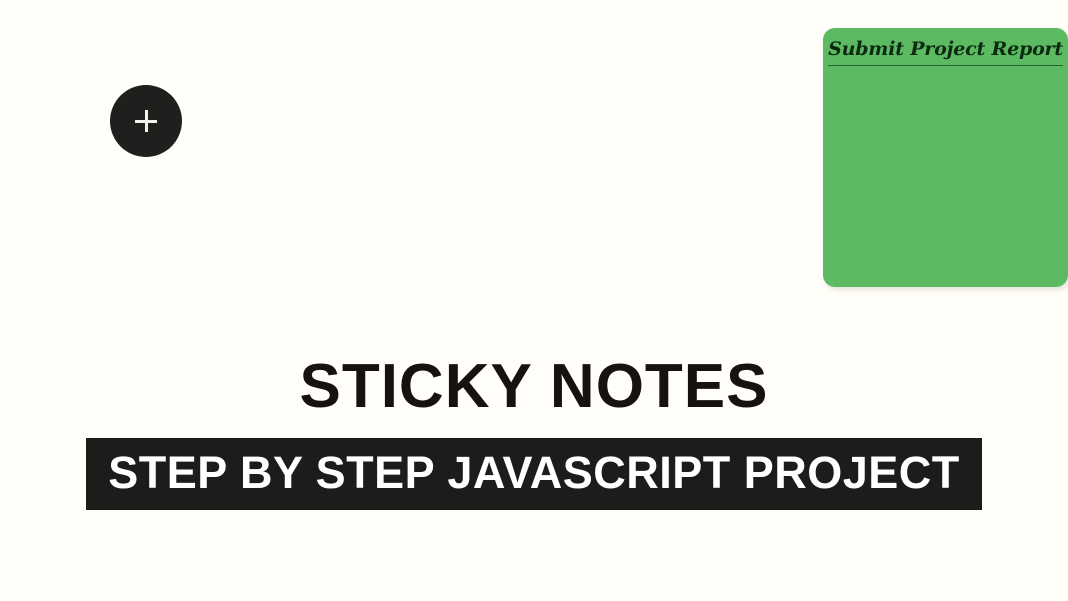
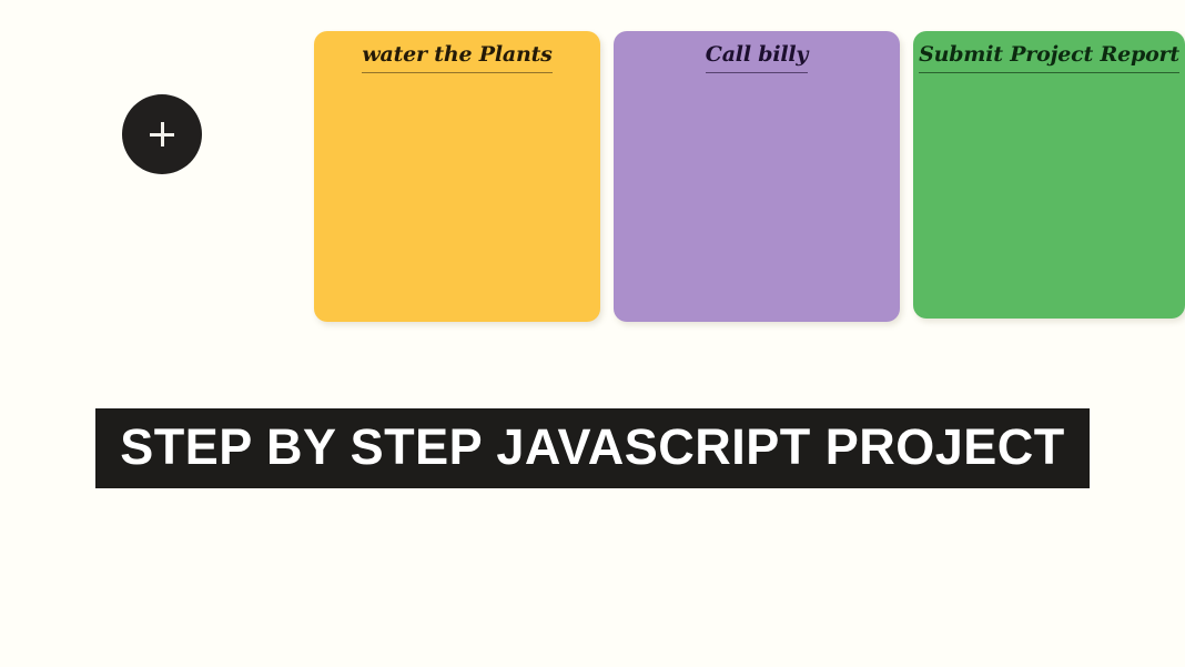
+ water the Plants
+ Call billy
  Submit Project Report
- STICKY NOTES
  STEP BY STEP JAVASCRIPT PROJECT
